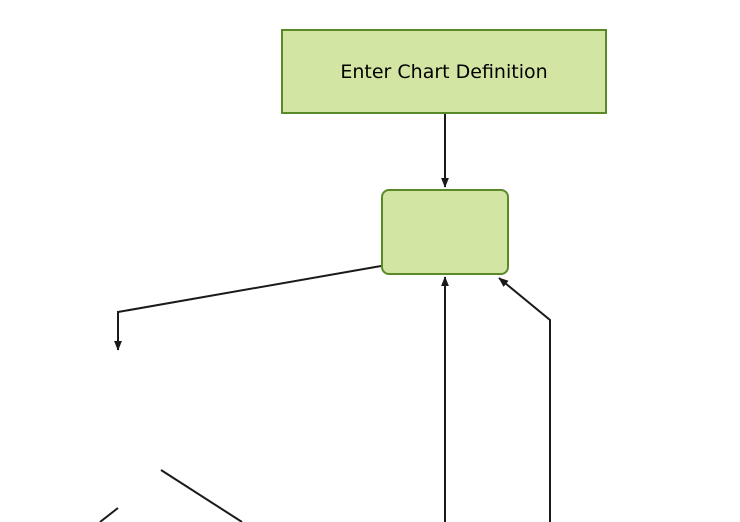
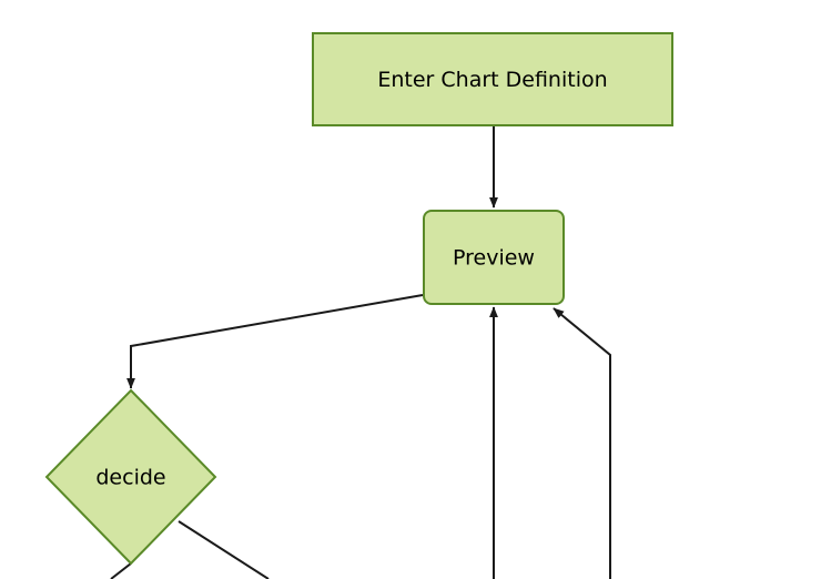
  Enter Chart Definition
+ Preview
+ decide
